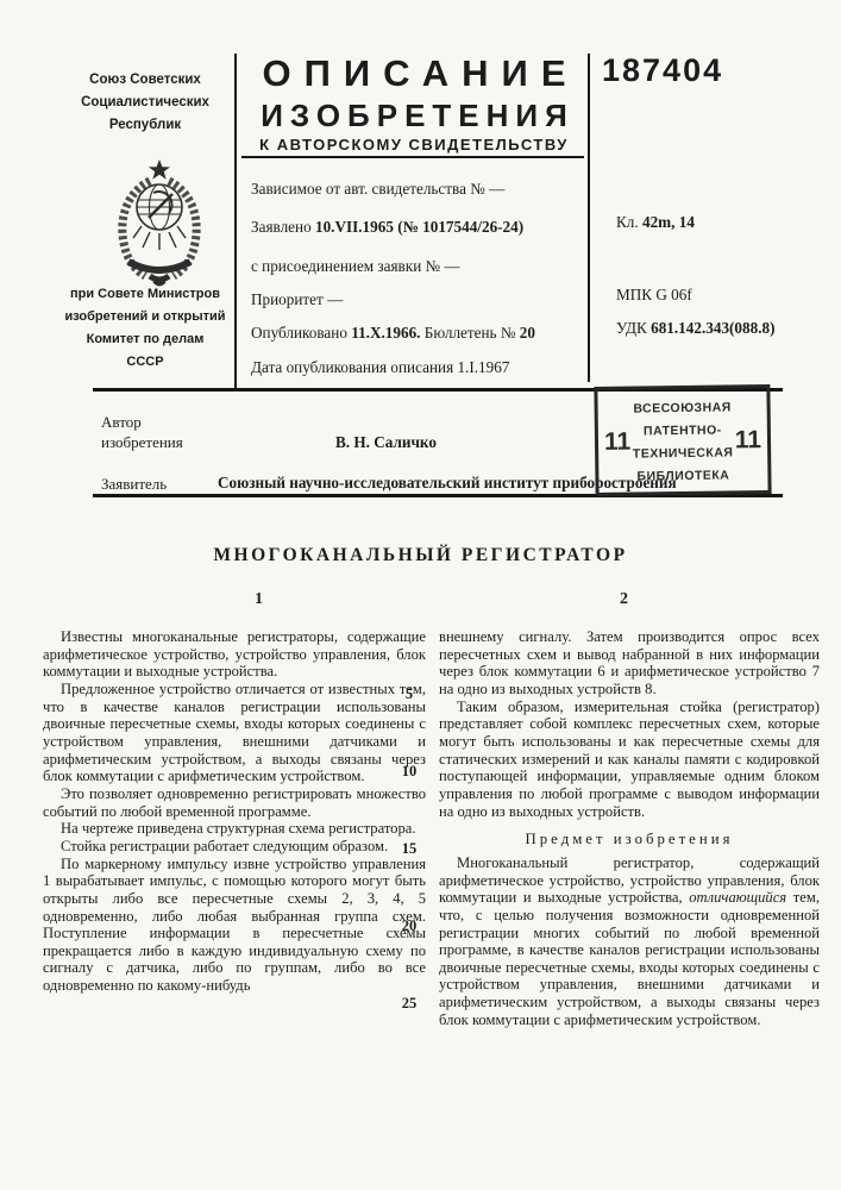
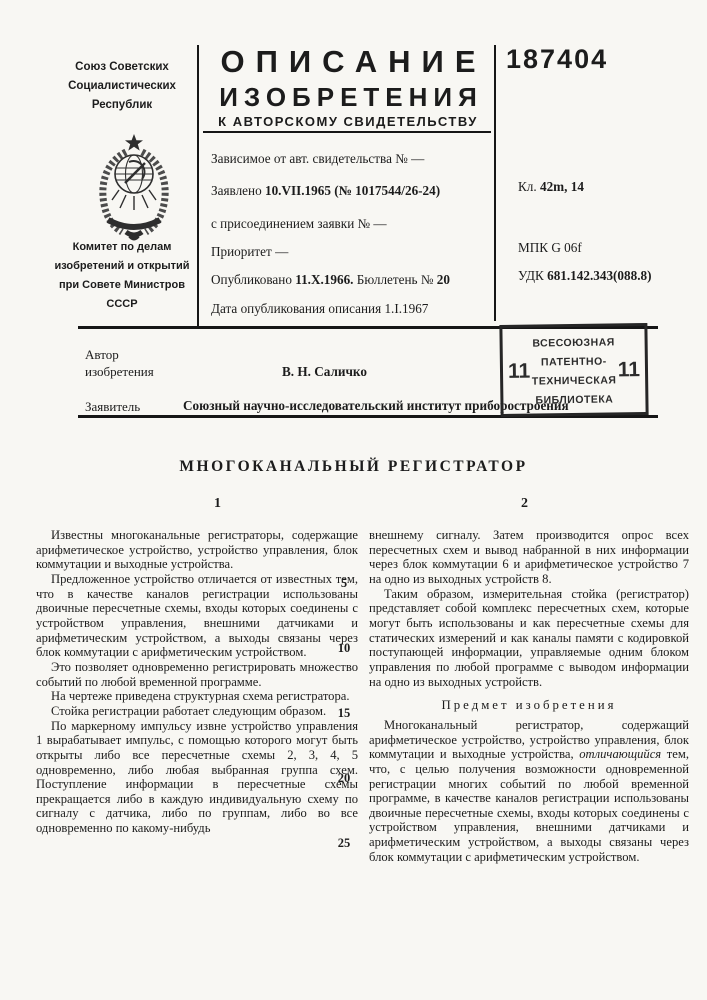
  Союз Советских
  Социалистических
  Республик
- при Совете Министров
+ Комитет по делам
  изобретений и открытий
- Комитет по делам
+ при Совете Министров
  СССР
  ОПИСАНИЕ
  ИЗОБРЕТЕНИЯ
  К АВТОРСКОМУ СВИДЕТЕЛЬСТВУ
  187404
  Зависимое от авт. свидетельства № —
  Заявлено 10.VII.1965 (№ 1017544/26-24)
  с присоединением заявки № —
  Приоритет —
  Опубликовано 11.X.1966. Бюллетень № 20
  Дата опубликования описания 1.I.1967
  Кл. 42m, 14
  МПК G 06f
  УДК 681.142.343(088.8)
  Автор
  изобретения
  В. Н. Саличко
  Заявитель
  Союзный научно-исследовательский институт приборостроения
  11
  11
  ВСЕСОЮЗНАЯ
  ПАТЕНТНО-
  ТЕХНИЧЕСКАЯ
  БИБЛИОТЕКА
  МНОГОКАНАЛЬНЫЙ РЕГИСТРАТОР
  1
  2
  5
  10
  15
  20
  25
  Известны многоканальные регистраторы, содержащие арифметическое устройство, устройство управления, блок коммутации и выходные устройства.
  Предложенное устройство отличается от известных тем, что в качестве каналов регистрации использованы двоичные пересчетные схемы, входы которых соединены с устройством управления, внешними датчиками и арифметическим устройством, а выходы связаны через блок коммутации с арифметическим устройством.
  Это позволяет одновременно регистрировать множество событий по любой временной программе.
  На чертеже приведена структурная схема регистратора.
  Стойка регистрации работает следующим образом.
  По маркерному импульсу извне устройство управления 1 вырабатывает импульс, с помощью которого могут быть открыты либо все пересчетные схемы 2, 3, 4, 5 одновременно, либо любая выбранная группа схем. Поступление информации в пересчетные схемы прекращается либо в каждую индивидуальную схему по сигналу с датчика, либо по группам, либо во все одновременно по какому-нибудь
  внешнему сигналу. Затем производится опрос всех пересчетных схем и вывод набранной в них информации через блок коммутации 6 и арифметическое устройство 7 на одно из выходных устройств 8.
  Таким образом, измерительная стойка (регистратор) представляет собой комплекс пересчетных схем, которые могут быть использованы и как пересчетные схемы для статических измерений и как каналы памяти с кодировкой поступающей информации, управляемые одним блоком управления по любой программе с выводом информации на одно из выходных устройств.
  Предмет изобретения
  Многоканальный регистратор, содержащий арифметическое устройство, устройство управления, блок коммутации и выходные устройства, отличающийся тем, что, с целью получения возможности одновременной регистрации многих событий по любой временной программе, в качестве каналов регистрации использованы двоичные пересчетные схемы, входы которых соединены с устройством управления, внешними датчиками и арифметическим устройством, а выходы связаны через блок коммутации с арифметическим устройством.
